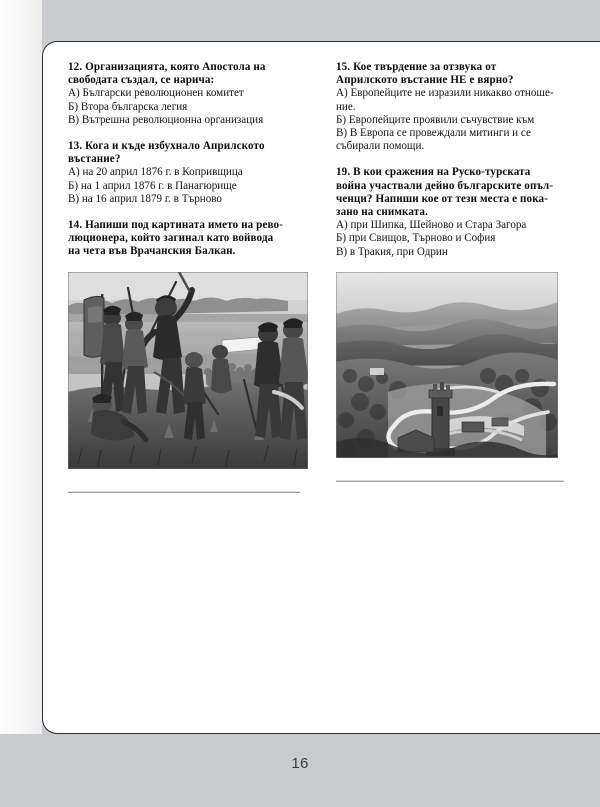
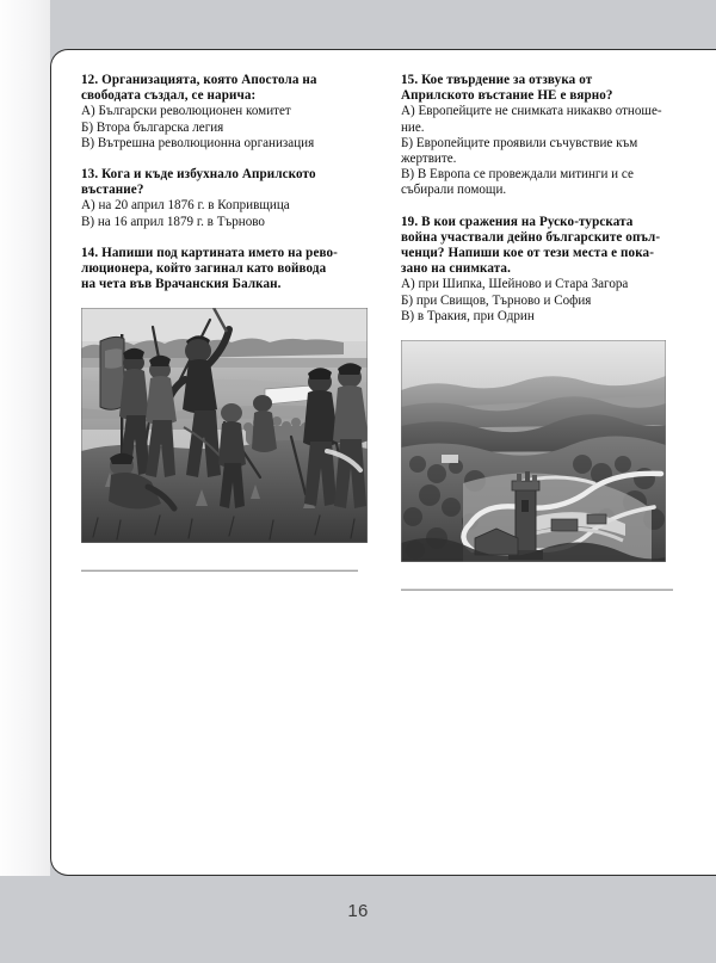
  12. Организацията, която Апостола на
  свободата създал, се нарича:
  А) Български революционен комитет
  Б) Втора българска легия
  В) Вътрешна революционна организация
  13. Кога и къде избухнало Априлското
  въстание?
  А) на 20 април 1876 г. в Копривщица
- Б) на 1 април 1876 г. в Панагюрище
  В) на 16 април 1879 г. в Търново
  14. Напиши под картината името на рево-
  люционера, който загинал като войвода
  на чета във Врачанския Балкан.
  15. Кое твърдение за отзвука от
  Априлското въстание НЕ е вярно?
- А) Европейците не изразили никакво отноше-
+ А) Европейците не снимката никакво отноше-
  ние.
  Б) Европейците проявили съчувствие към
+ жертвите.
  В) В Европа се провеждали митинги и се
  събирали помощи.
  19. В кои сражения на Руско-турската
  война участвали дейно българските опъл-
  ченци? Напиши кое от тези места е пока-
  зано на снимката.
  А) при Шипка, Шейново и Стара Загора
  Б) при Свищов, Търново и София
  В) в Тракия, при Одрин
  16
